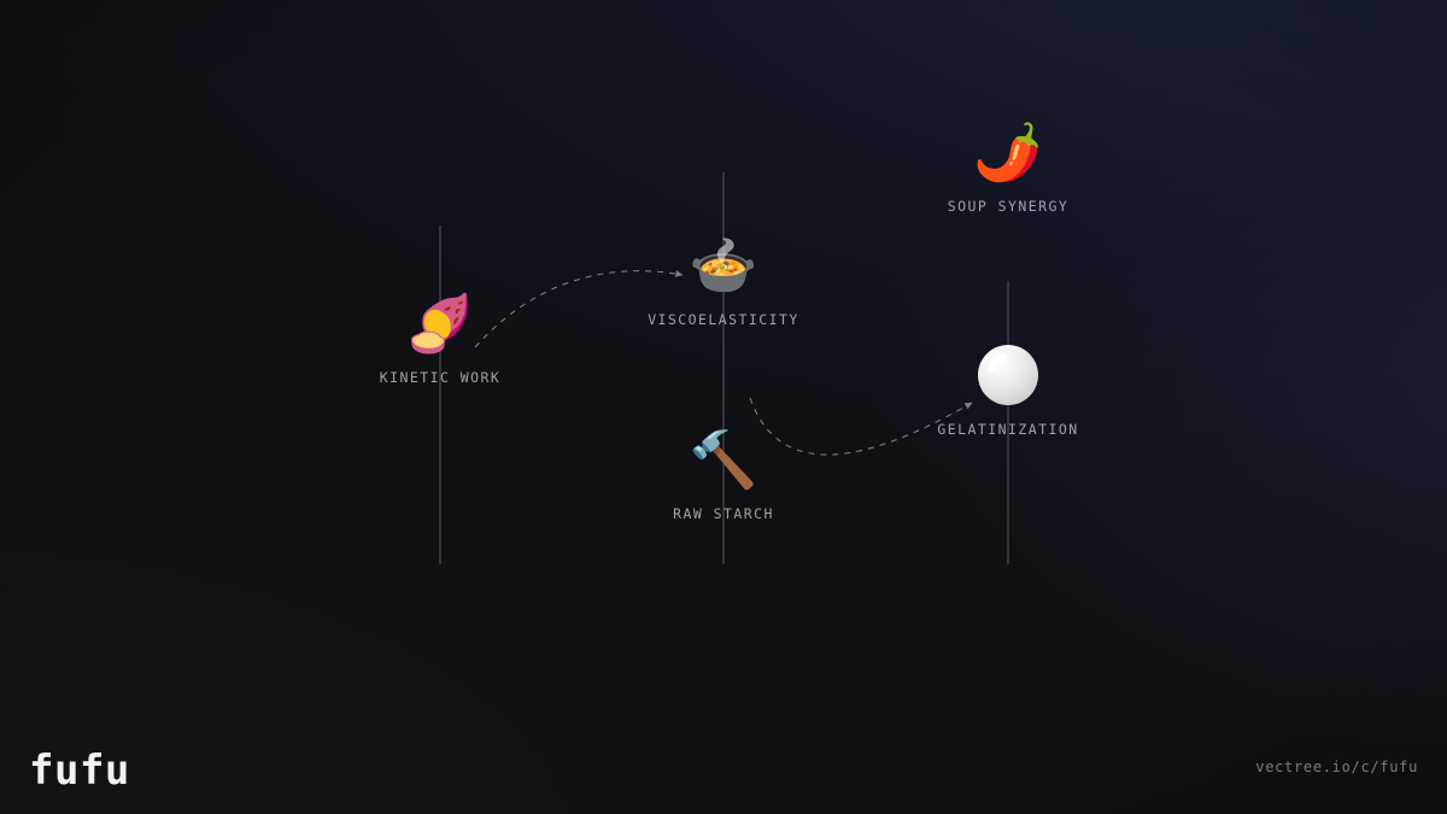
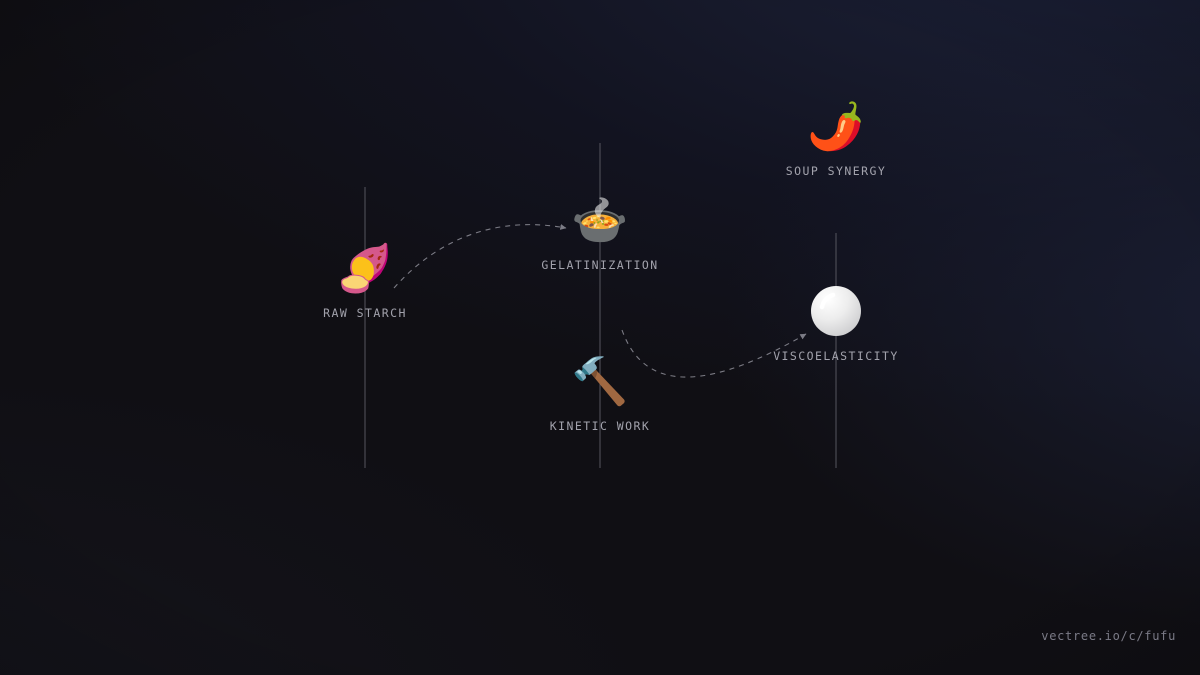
  🍠
- KINETIC WORK
+ RAW STARCH
  🍲
- VISCOELASTICITY
+ GELATINIZATION
  🔨
- RAW STARCH
+ KINETIC WORK
  🌶️
  SOUP SYNERGY
- GELATINIZATION
+ VISCOELASTICITY
- fufu
  vectree.io/c/fufu
